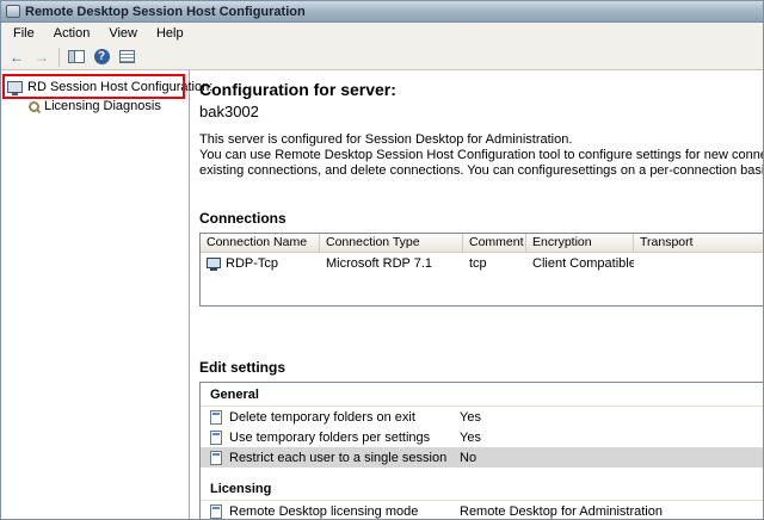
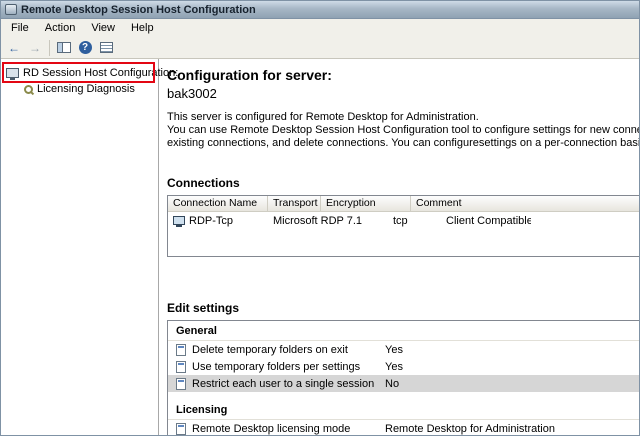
  Remote Desktop Session Host Configuration
  File
  Action
  View
  Help
  ←
  →
  ?
  RD Session Host Configuration:
  Licensing Diagnosis
  Configuration for server:
  bak3002
- This server is configured for Session Desktop for Administration.
+ This server is configured for Remote Desktop for Administration.
  You can use Remote Desktop Session Host Configuration tool to configure settings for new conn
  existing connections, and delete connections. You can configuresettings on a per-connection bas
  Connections
  Connection Name
- Connection Type
- Comment
+ Transport
  Encryption
- Transport
+ Comment
  RDP-Tcp
  Microsoft RDP 7.1
  tcp
  Client Compatible
  Edit settings
  General
  Delete temporary folders on exit
  Yes
  Use temporary folders per settings
  Yes
  Restrict each user to a single session
  No
  Licensing
  Remote Desktop licensing mode
  Remote Desktop for Administration
